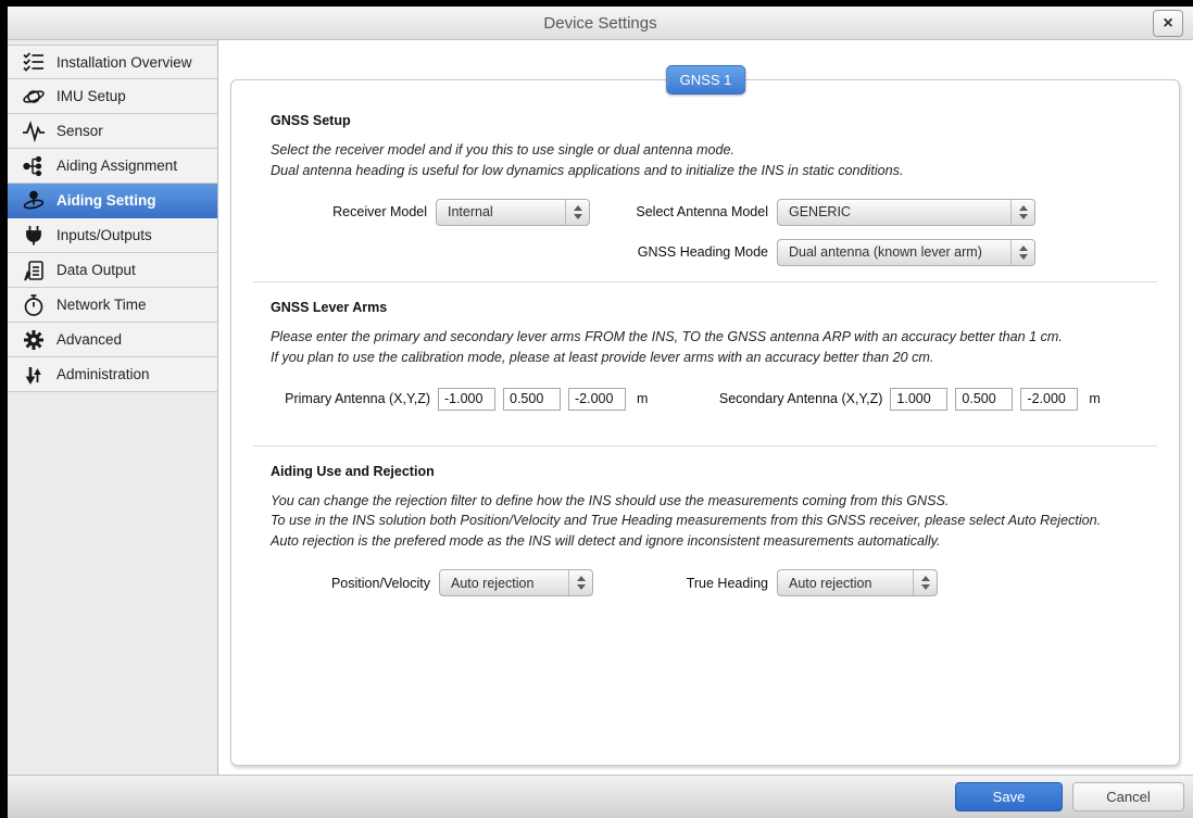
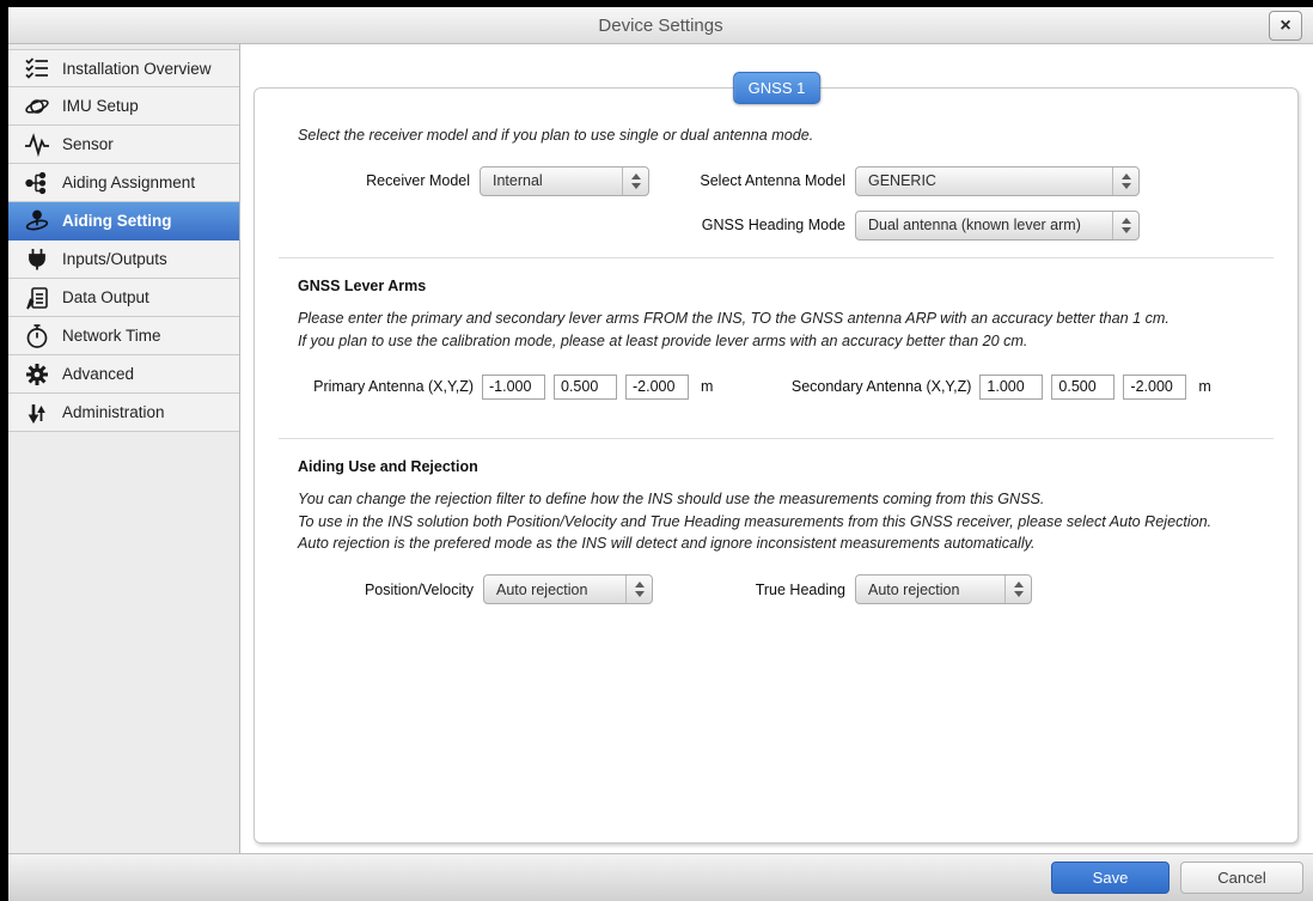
  Device Settings
  ×
  Installation Overview
  IMU Setup
  Sensor
  Aiding Assignment
  Aiding Setting
  Inputs/Outputs
  Data Output
  Network Time
  Advanced
  Administration
  GNSS 1
- GNSS Setup
- Select the receiver model and if you this to use single or dual antenna mode.
+ Select the receiver model and if you plan to use single or dual antenna mode.
- Dual antenna heading is useful for low dynamics applications and to initialize the INS in static conditions.
  Receiver Model
  Internal
  Select Antenna Model
  GENERIC
  GNSS Heading Mode
  Dual antenna (known lever arm)
  GNSS Lever Arms
  Please enter the primary and secondary lever arms FROM the INS, TO the GNSS antenna ARP with an accuracy better than 1 cm.
  If you plan to use the calibration mode, please at least provide lever arms with an accuracy better than 20 cm.
  Primary Antenna (X,Y,Z)
  -1.000
  0.500
  -2.000
  m
  Secondary Antenna (X,Y,Z)
  1.000
  0.500
  -2.000
  m
  Aiding Use and Rejection
  You can change the rejection filter to define how the INS should use the measurements coming from this GNSS.
  To use in the INS solution both Position/Velocity and True Heading measurements from this GNSS receiver, please select Auto Rejection.
  Auto rejection is the prefered mode as the INS will detect and ignore inconsistent measurements automatically.
  Position/Velocity
  Auto rejection
  True Heading
  Auto rejection
  Save
  Cancel
